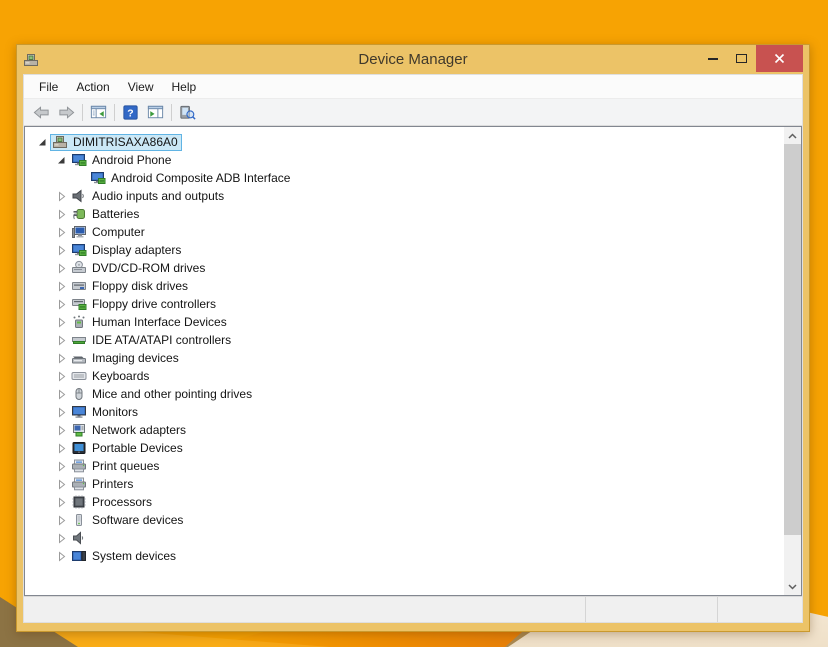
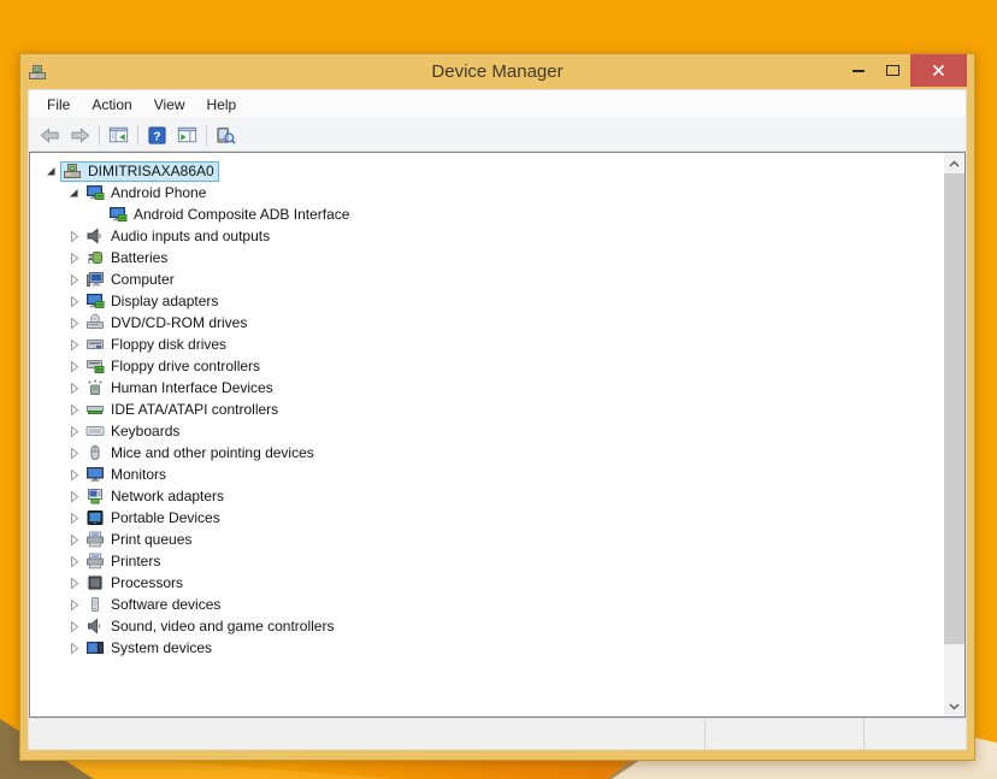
  Device Manager
  File
  Action
  View
  Help
  ?
  DIMITRISAXA86A0
  Android Phone
  Android Composite ADB Interface
  Audio inputs and outputs
  Batteries
  Computer
  Display adapters
  DVD/CD-ROM drives
  Floppy disk drives
  Floppy drive controllers
  Human Interface Devices
  IDE ATA/ATAPI controllers
- Imaging devices
  Keyboards
- Mice and other pointing drives
+ Mice and other pointing devices
  Monitors
  Network adapters
  Portable Devices
  Print queues
  Printers
  Processors
  Software devices
+ Sound, video and game controllers
  System devices
